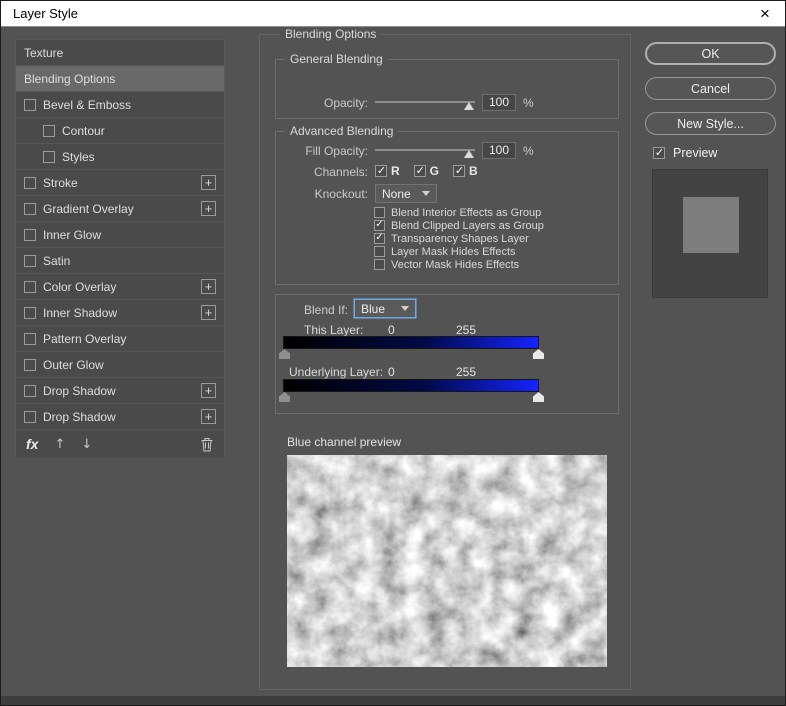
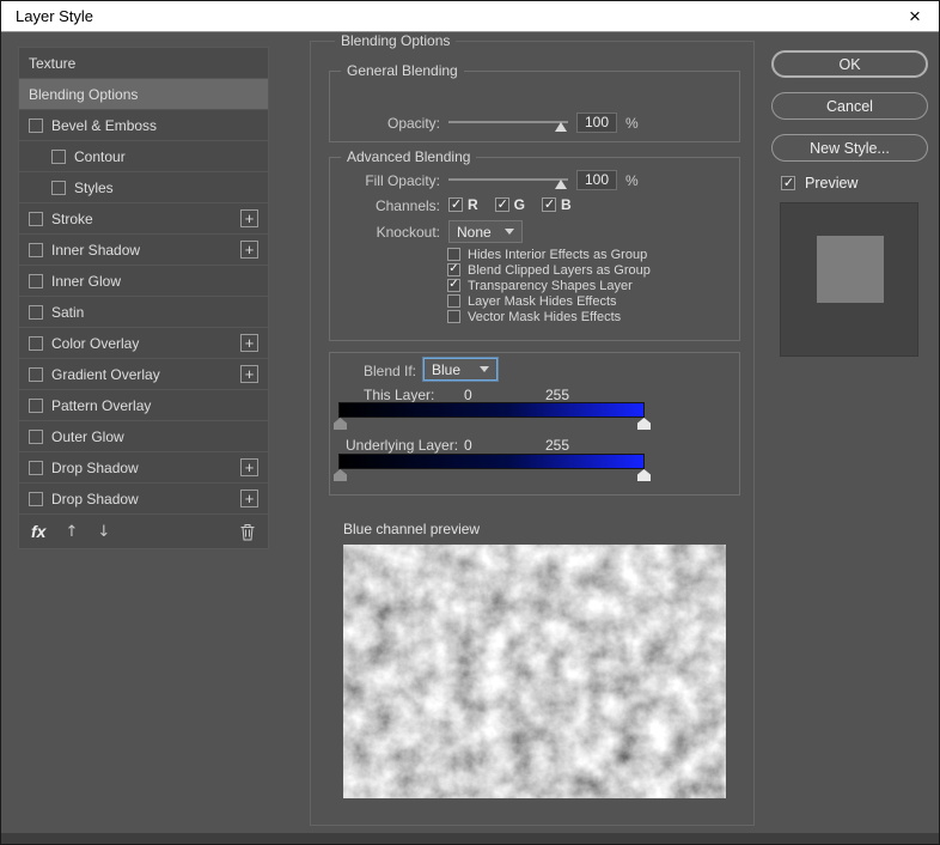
  Layer Style
  ×
  Texture
  Blending Options
  Bevel & Emboss
  Contour
  Styles
  Stroke
  +
- Gradient Overlay
+ Inner Shadow
  +
  Inner Glow
  Satin
  Color Overlay
  +
- Inner Shadow
+ Gradient Overlay
  +
  Pattern Overlay
  Outer Glow
  Drop Shadow
  +
  Drop Shadow
  +
  fx
  ↑
  ↓
  Blending Options
  General Blending
  Opacity:
  100
  %
  Advanced Blending
  Fill Opacity:
  100
  %
  Channels:
  R
  G
  B
  Knockout:
  None
- Blend Interior Effects as Group
+ Hides Interior Effects as Group
  Blend Clipped Layers as Group
  Transparency Shapes Layer
  Layer Mask Hides Effects
  Vector Mask Hides Effects
  Blend If:
  Blue
  This Layer:
  0
  255
  Underlying Layer:
  0
  255
  Blue channel preview
  OK
  Cancel
  New Style...
  Preview
